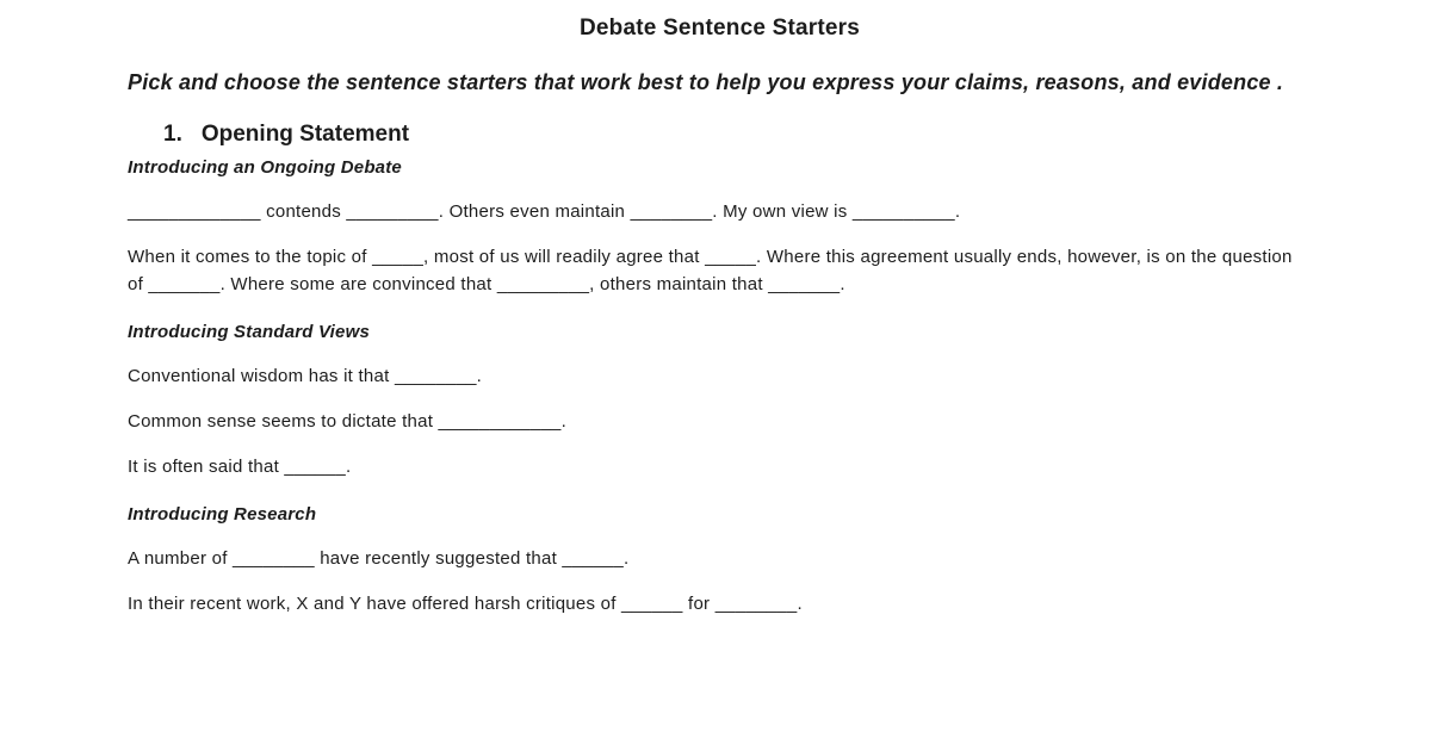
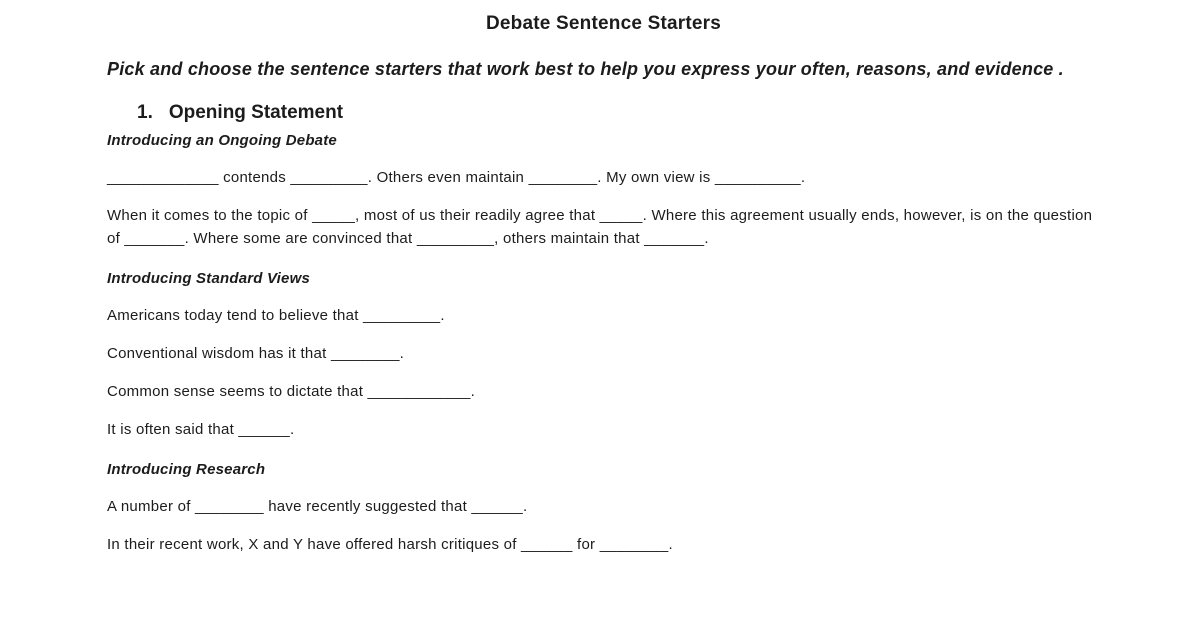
  Debate Sentence Starters
- Pick and choose the sentence starters that work best to help you express your claims, reasons, and evidence .
+ Pick and choose the sentence starters that work best to help you express your often, reasons, and evidence .
  1. Opening Statement
  Introducing an Ongoing Debate
  _____________ contends _________. Others even maintain ________. My own view is __________.
- When it comes to the topic of _____, most of us will readily agree that _____. Where this agreement usually ends, however, is on the question
+ When it comes to the topic of _____, most of us their readily agree that _____. Where this agreement usually ends, however, is on the question
  of _______. Where some are convinced that _________, others maintain that _______.
  Introducing Standard Views
+ Americans today tend to believe that _________.
  Conventional wisdom has it that ________.
  Common sense seems to dictate that ____________.
  It is often said that ______.
  Introducing Research
  A number of ________ have recently suggested that ______.
  In their recent work, X and Y have offered harsh critiques of ______ for ________.
